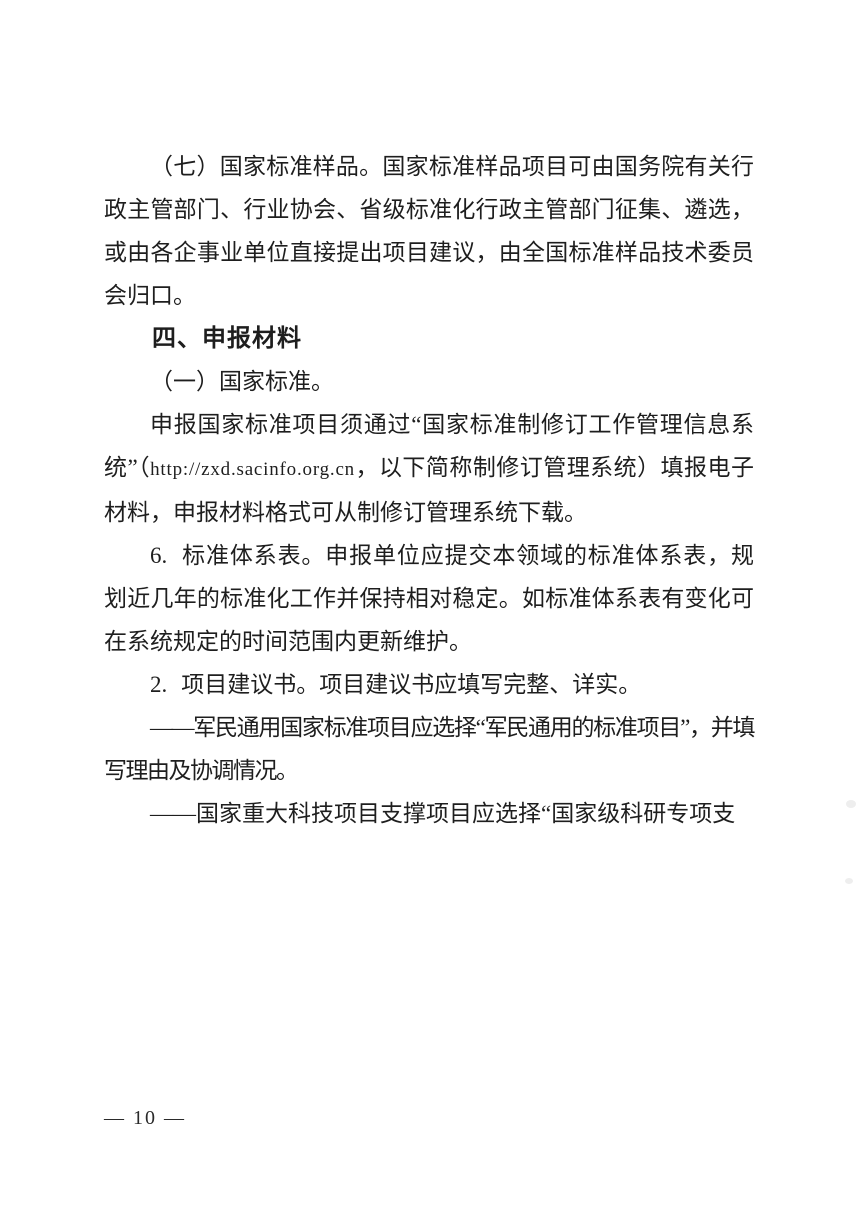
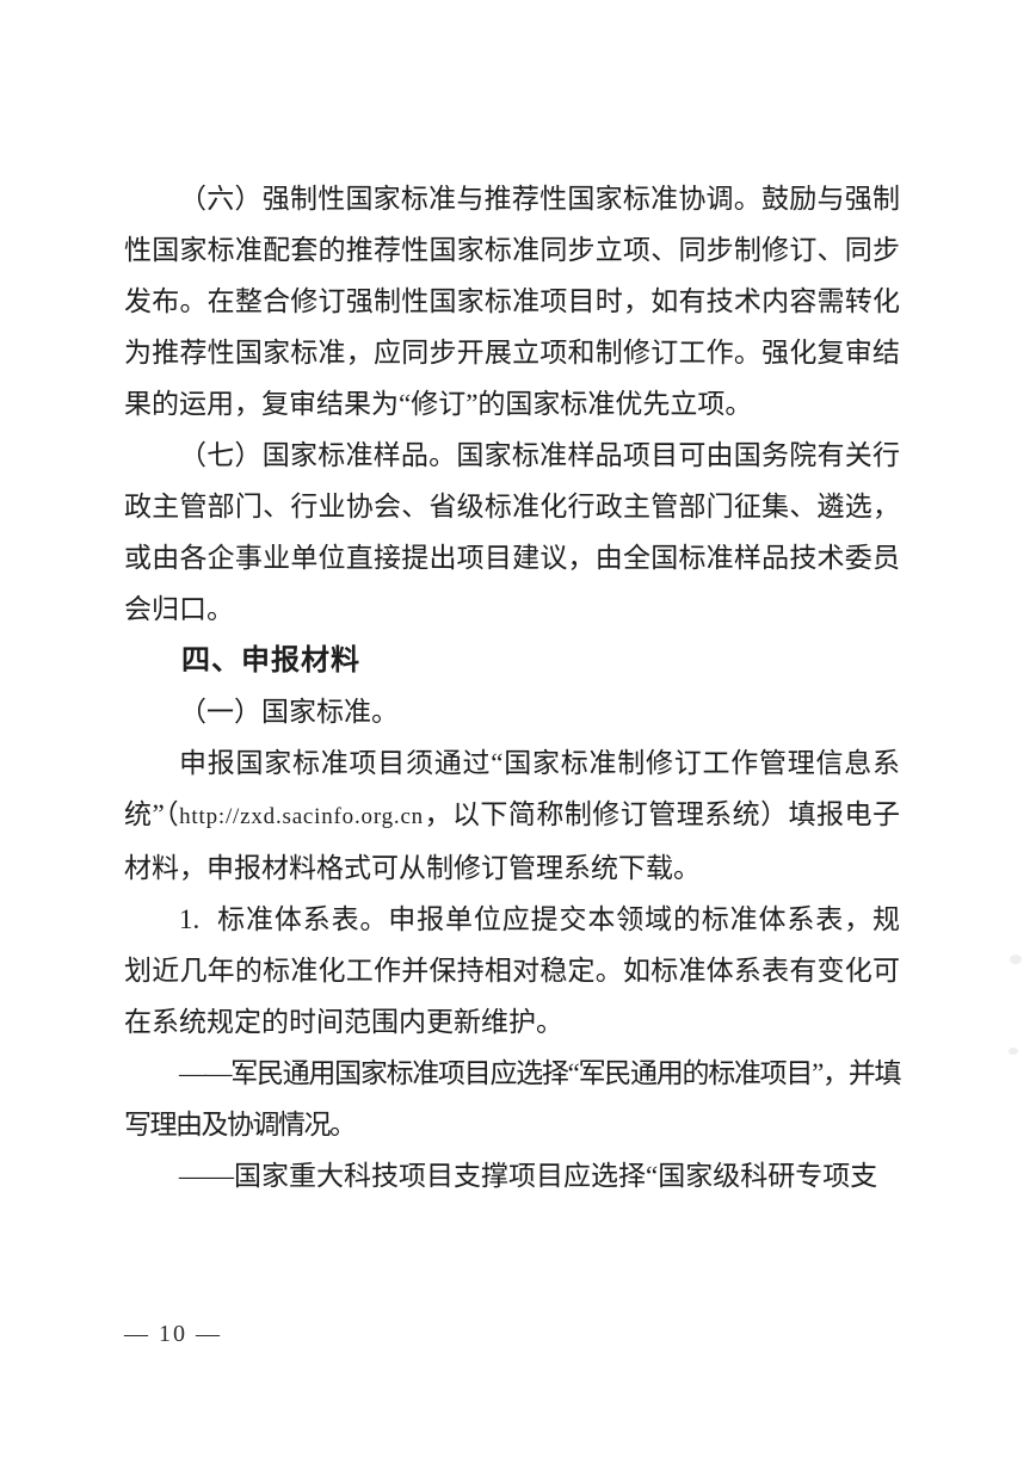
+ （六）强制性国家标准与推荐性国家标准协调。鼓励与强制性国家标准配套的推荐性国家标准同步立项、同步制修订、同步发布。在整合修订强制性国家标准项目时，如有技术内容需转化为推荐性国家标准，应同步开展立项和制修订工作。强化复审结果的运用，复审结果为“修订”的国家标准优先立项。
  （七）国家标准样品。国家标准样品项目可由国务院有关行政主管部门、行业协会、省级标准化行政主管部门征集、遴选，或由各企事业单位直接提出项目建议，由全国标准样品技术委员会归口。
  四、申报材料
  （一）国家标准。
  申报国家标准项目须通过“国家标准制修订工作管理信息系统”（http://zxd.sacinfo.org.cn，以下简称制修订管理系统）填报电子材料，申报材料格式可从制修订管理系统下载。
- 6. 标准体系表。申报单位应提交本领域的标准体系表，规划近几年的标准化工作并保持相对稳定。如标准体系表有变化可在系统规定的时间范围内更新维护。
+ 1. 标准体系表。申报单位应提交本领域的标准体系表，规划近几年的标准化工作并保持相对稳定。如标准体系表有变化可在系统规定的时间范围内更新维护。
- 2. 项目建议书。项目建议书应填写完整、详实。
  ——军民通用国家标准项目应选择“军民通用的标准项目”，并填写理由及协调情况。
  ——国家重大科技项目支撑项目应选择“国家级科研专项支
  — 10 —
